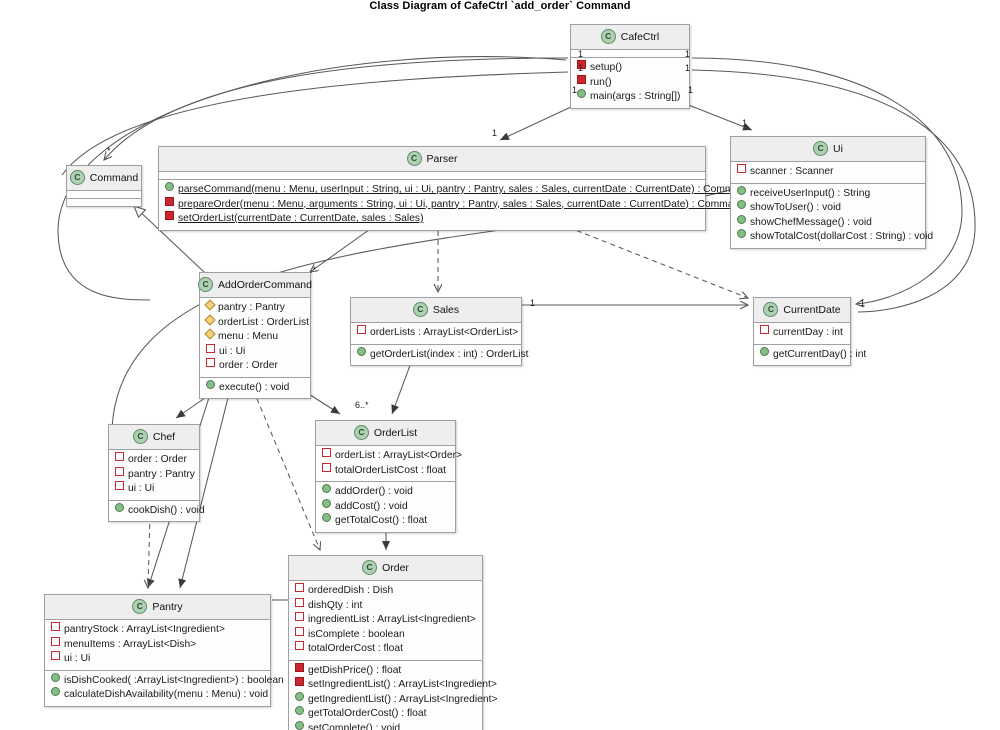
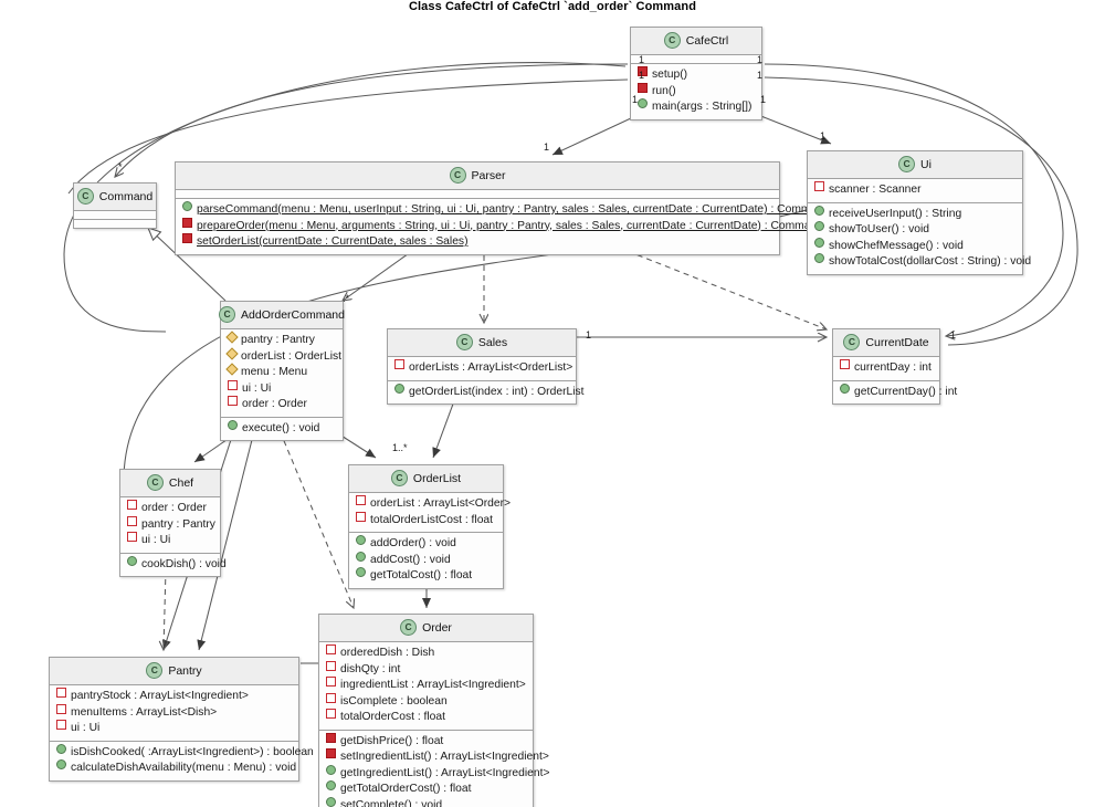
- Class Diagram of CafeCtrl `add_order` Command
+ Class CafeCtrl of CafeCtrl `add_order` Command
  CafeCtrl
  setup()
  run()
  main(args : String[])
  Command
  Parser
  parseCommand(menu : Menu, userInput : String, ui : Ui, pantry : Pantry, sales : Sales, currentDate : CurrentDate) : Com
  prepareOrder(menu : Menu, arguments : String, ui : Ui, pantry : Pantry, sales : Sales, currentDate : CurrentDate) : Comm
  setOrderList(currentDate : CurrentDate, sales : Sales)
  Ui
  scanner : Scanner
  receiveUserInput() : String
  showToUser() : void
  showChefMessage() : void
  showTotalCost(dollarCost : String) : void
  AddOrderCommand
  pantry : Pantry
  orderList : OrderList
  menu : Menu
  ui : Ui
  order : Order
  execute() : void
  Sales
  orderLists : ArrayList<OrderList>
  getOrderList(index : int) : OrderList
  CurrentDate
  currentDay : int
  getCurrentDay() : int
  Chef
  order : Order
  pantry : Pantry
  ui : Ui
  cookDish() : void
  OrderList
  orderList : ArrayList<Order>
  totalOrderListCost : float
  addOrder() : void
  addCost() : void
  getTotalCost() : float
  Pantry
  pantryStock : ArrayList<Ingredient>
  menuItems : ArrayList<Dish>
  ui : Ui
  isDishCooked( :ArrayList<Ingredient>) : boolean
  calculateDishAvailability(menu : Menu) : void
  Order
  orderedDish : Dish
  dishQty : int
  ingredientList : ArrayList<Ingredient>
  isComplete : boolean
  totalOrderCost : float
  getDishPrice() : float
  setIngredientList() : ArrayList<Ingredient>
  getIngredientList() : ArrayList<Ingredient>
  getTotalOrderCost() : float
  setComplete() : void
  1
  1
  1
  1
  1
  1
  *
  1
  1
  1
  1
- 6..*
+ 1..*
  .*
